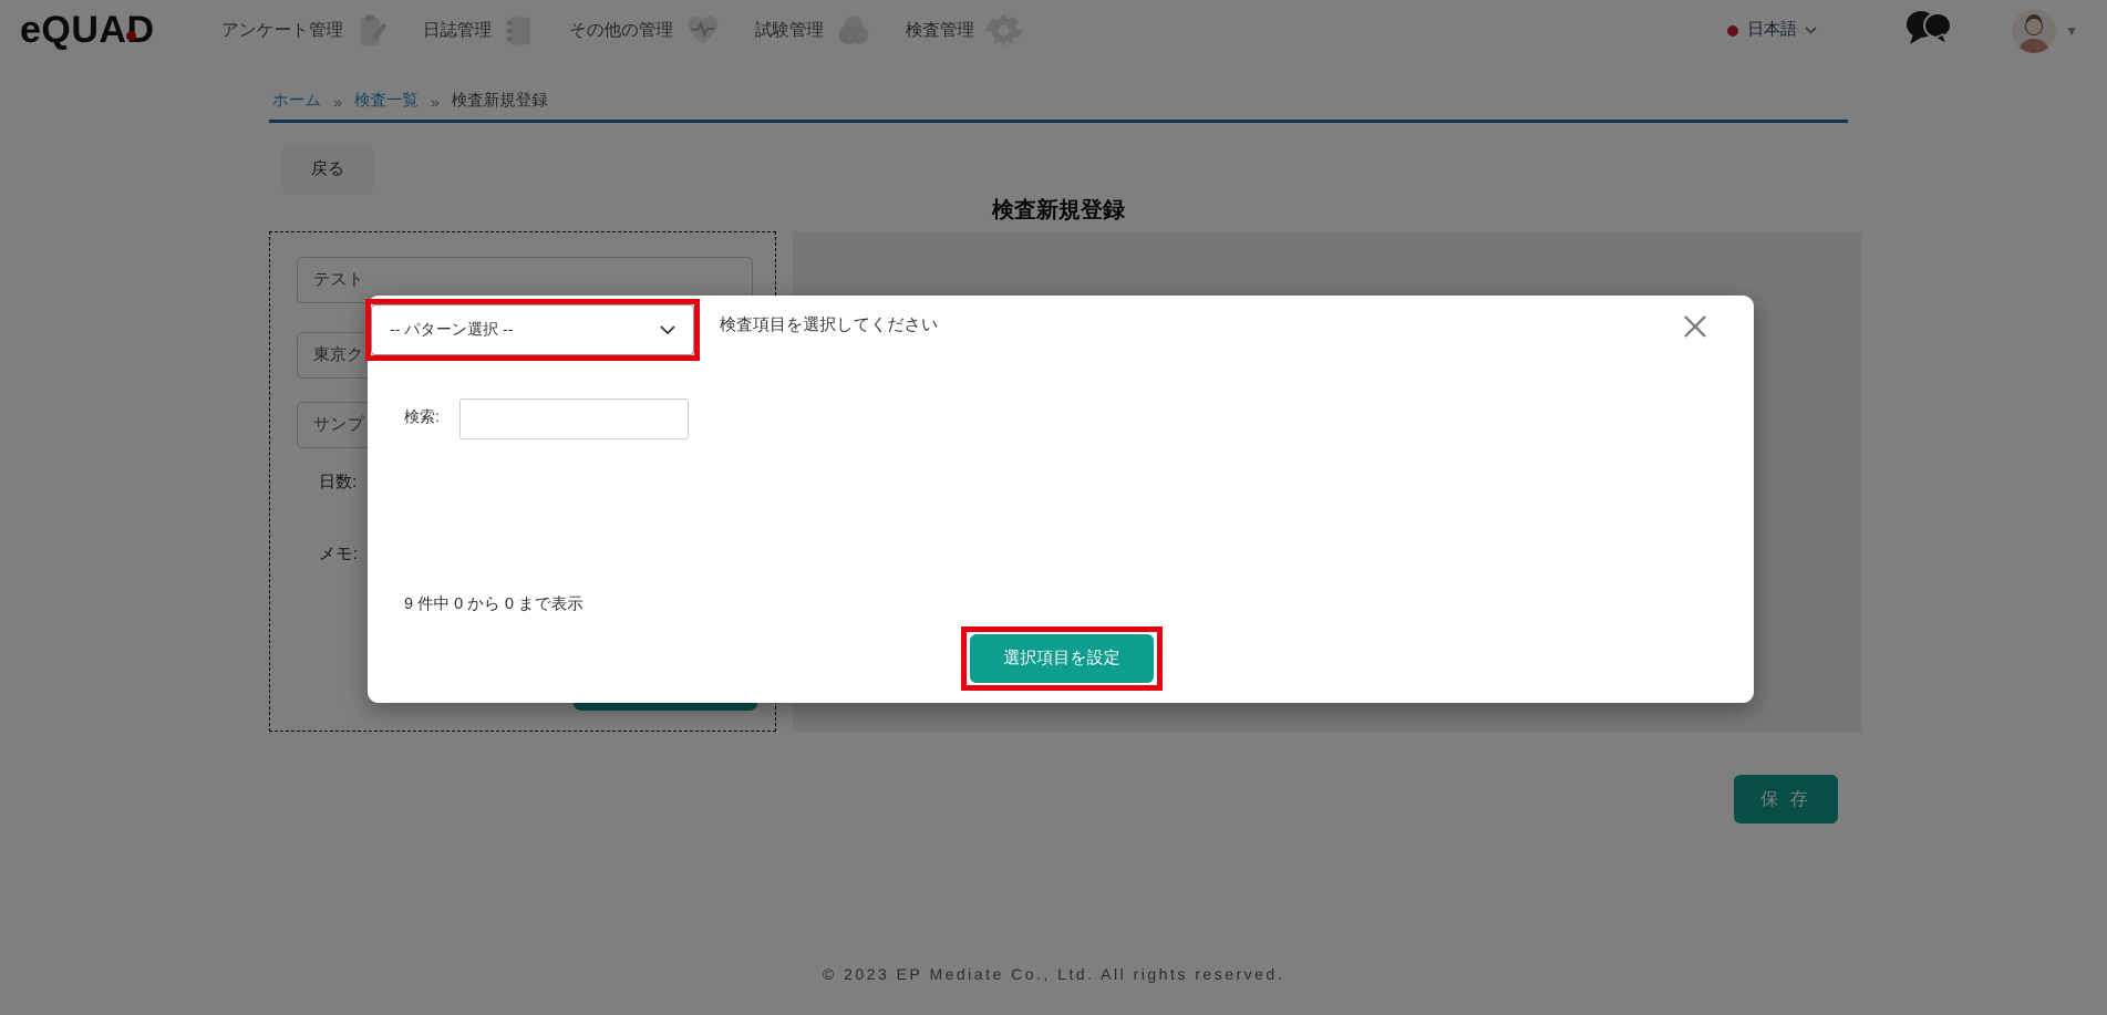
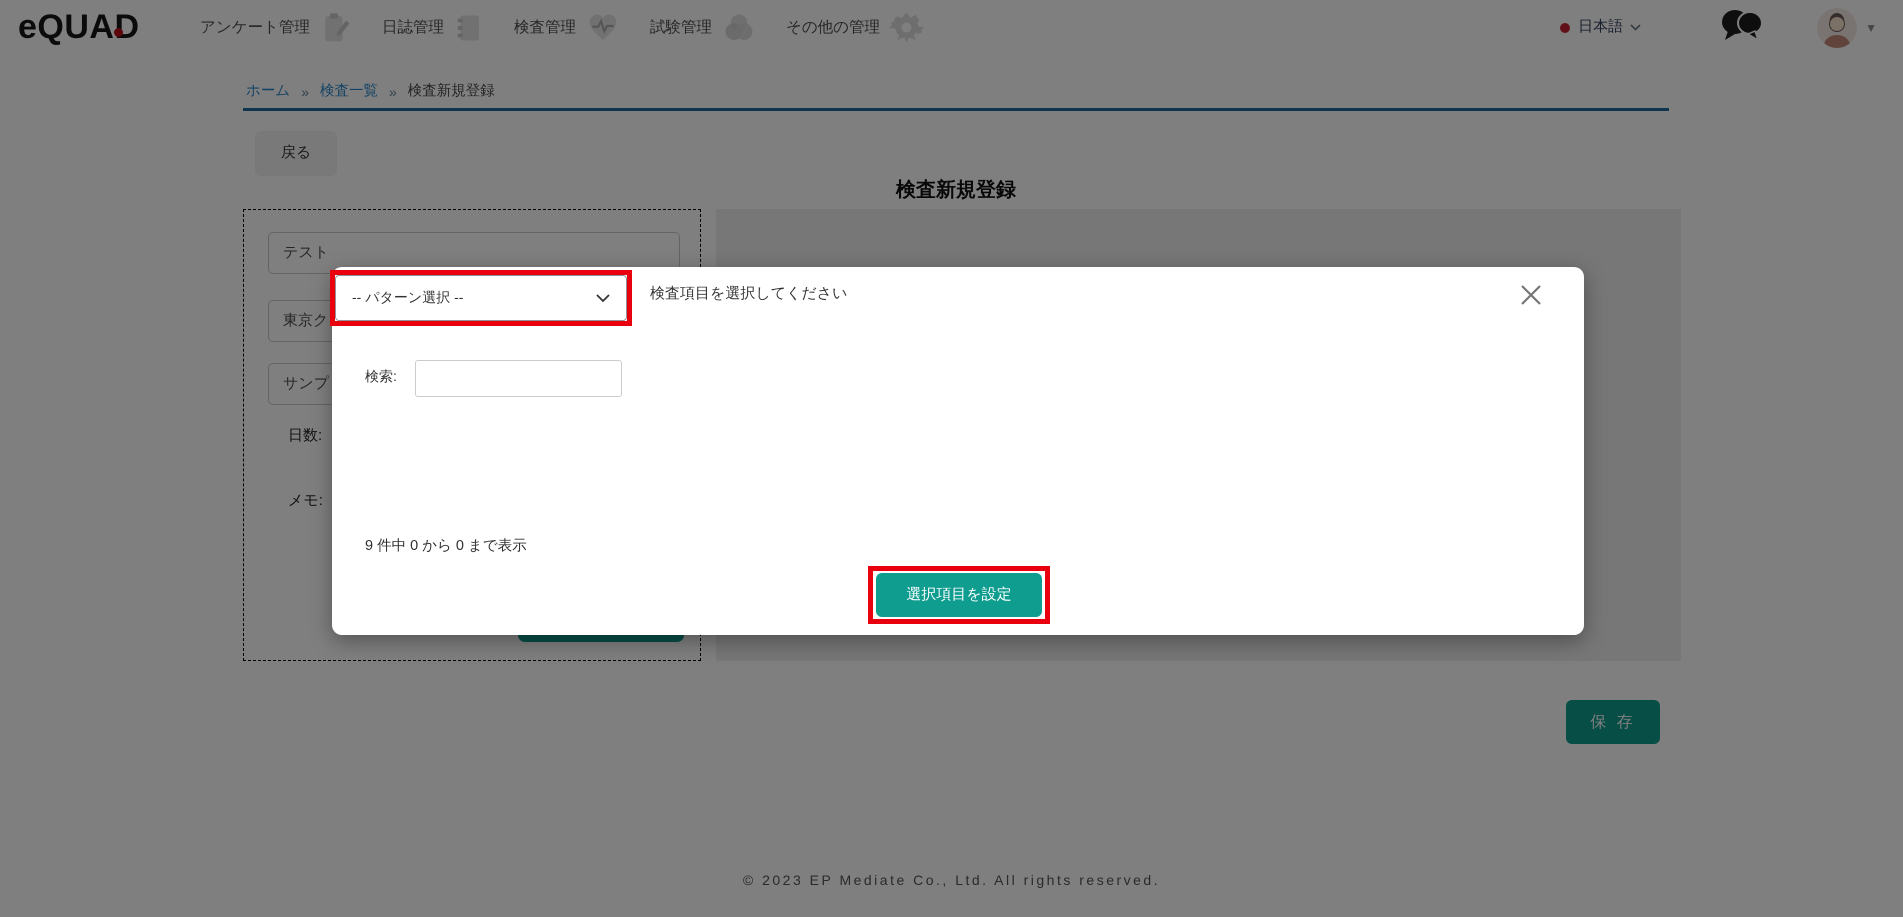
  eQUAD
  アンケート管理
  日誌管理
- その他の管理
+ 検査管理
  試験管理
- 検査管理
+ その他の管理
  日本語
  ▼
  ホーム
  »
  検査一覧
  »
  検査新規登録
  戻る
  検査新規登録
  テスト
  東京ク
  サンプ
  日数:
  メモ:
  保 存
  © 2023 EP Mediate Co., Ltd. All rights reserved.
  -- パターン選択 --
  検査項目を選択してください
  検索:
  9 件中 0 から 0 まで表示
  選択項目を設定
